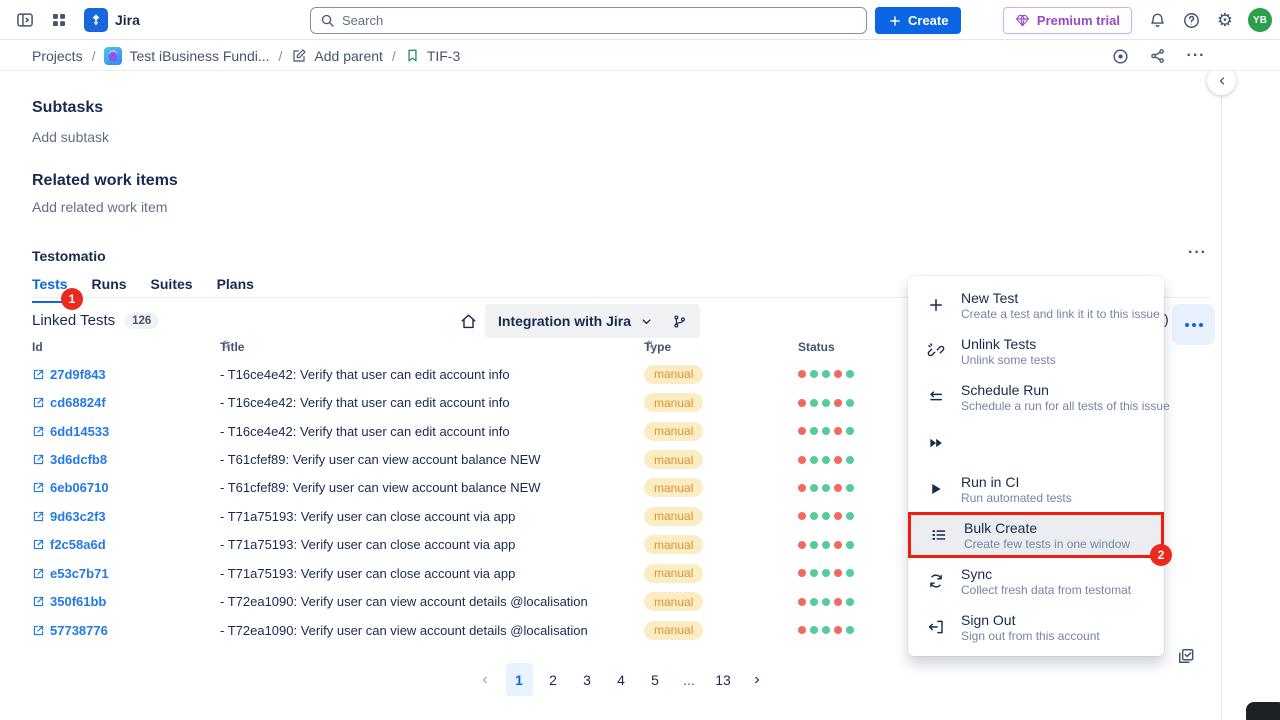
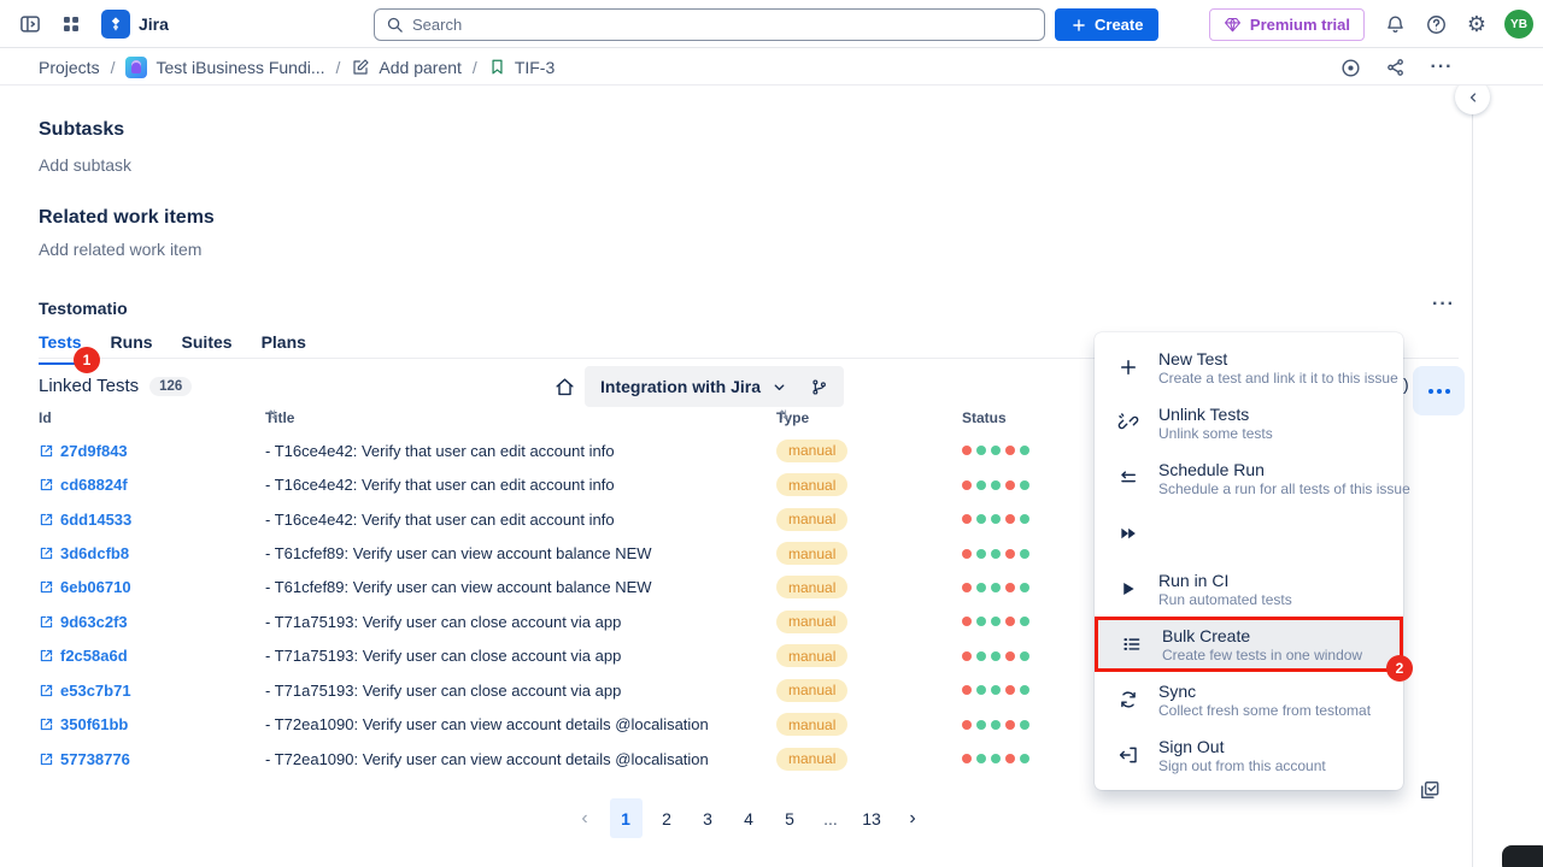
  Jira
  Search
  Create
  Premium trial
  ⚙
  YB
  Projects
  /
  Test iBusiness Fundi...
  /
  Add parent
  /
  TIF-3
  ···
  Subtasks
  Add subtask
  Related work items
  Add related work item
  Testomatio
  ···
  Tests
  Runs
  Suites
  Plans
  1
  Linked Tests
  126
  Integration with Jira
  )
  Id
  Title
  ⇅
  Type
  ⇅
  Status
  27d9f843
  - T16ce4e42: Verify that user can edit account info
  manual
  cd68824f
  - T16ce4e42: Verify that user can edit account info
  manual
  6dd14533
  - T16ce4e42: Verify that user can edit account info
  manual
  3d6dcfb8
  - T61cfef89: Verify user can view account balance NEW
  manual
  6eb06710
  - T61cfef89: Verify user can view account balance NEW
  manual
  9d63c2f3
  - T71a75193: Verify user can close account via app
  manual
  f2c58a6d
  - T71a75193: Verify user can close account via app
  manual
  e53c7b71
  - T71a75193: Verify user can close account via app
  manual
  350f61bb
  - T72ea1090: Verify user can view account details @localisation
  manual
  57738776
  - T72ea1090: Verify user can view account details @localisation
  manual
  ‹
  1
  2
  3
  4
  5
  ...
  13
  ›
  New Test
  Create a test and link it it to this issue
  Unlink Tests
  Unlink some tests
  Schedule Run
  Schedule a run for all tests of this issue
  Run in CI
  Run automated tests
  Bulk Create
  Create few tests in one window
  2
  Sync
- Collect fresh data from testomat
+ Collect fresh some from testomat
  Sign Out
  Sign out from this account
